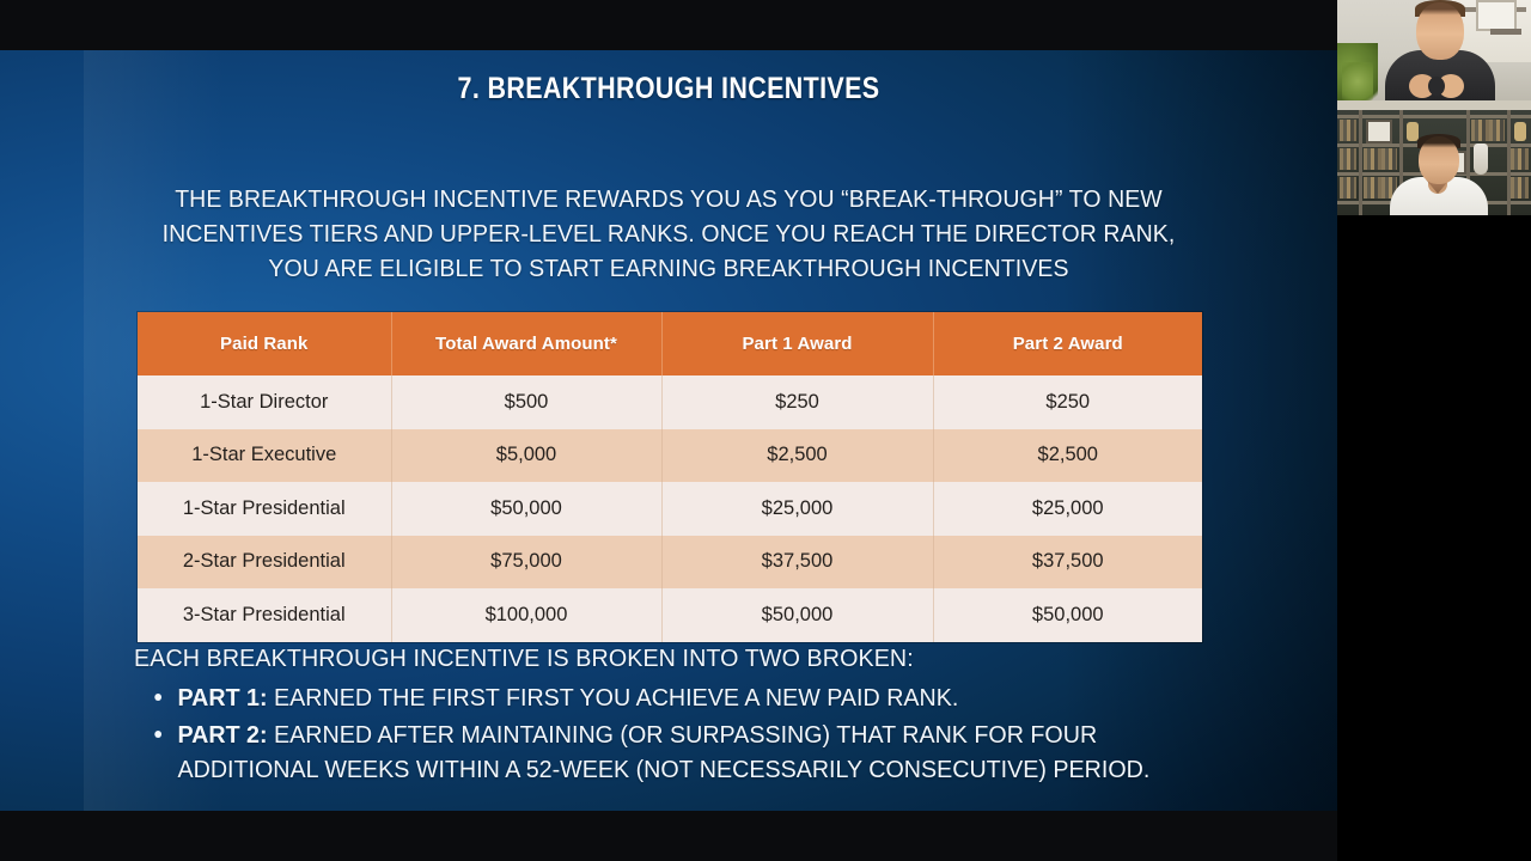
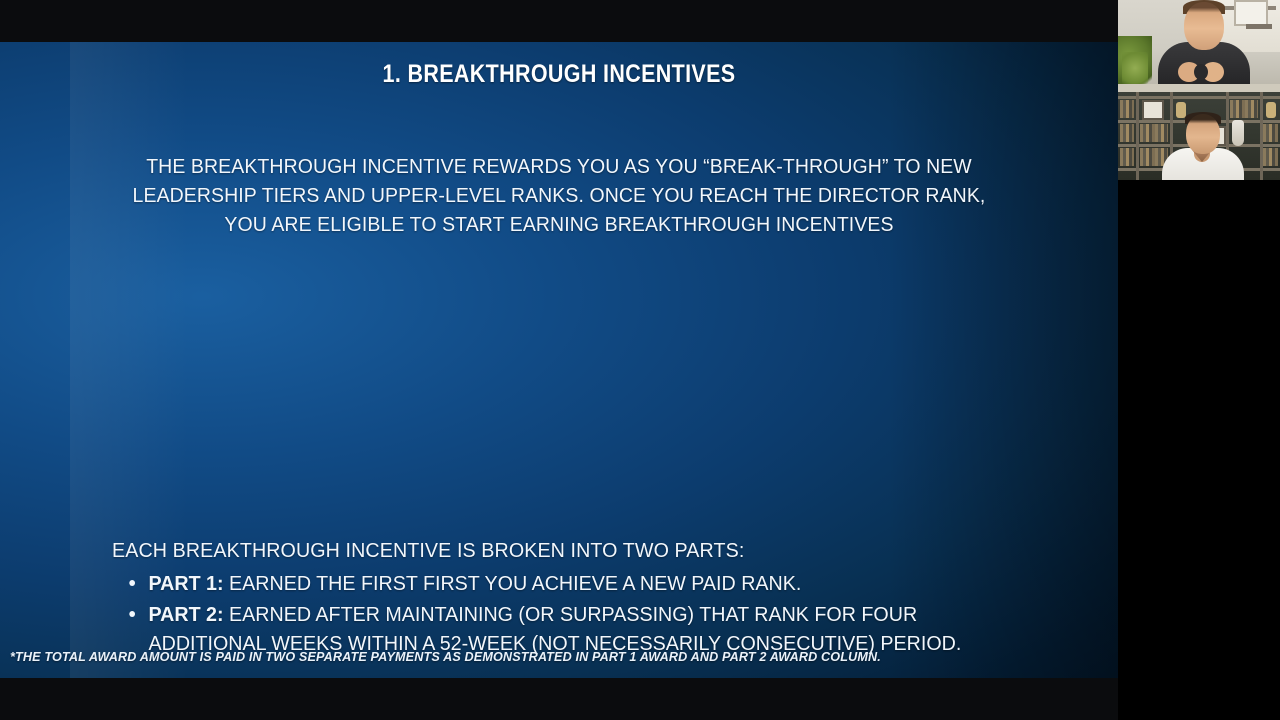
- 7. BREAKTHROUGH INCENTIVES
+ 1. BREAKTHROUGH INCENTIVES
- THE BREAKTHROUGH INCENTIVE REWARDS YOU AS YOU “BREAK-THROUGH” TO NEW INCENTIVES TIERS AND UPPER-LEVEL RANKS. ONCE YOU REACH THE DIRECTOR RANK, YOU ARE ELIGIBLE TO START EARNING BREAKTHROUGH INCENTIVES
+ THE BREAKTHROUGH INCENTIVE REWARDS YOU AS YOU “BREAK-THROUGH” TO NEW LEADERSHIP TIERS AND UPPER-LEVEL RANKS. ONCE YOU REACH THE DIRECTOR RANK, YOU ARE ELIGIBLE TO START EARNING BREAKTHROUGH INCENTIVES
- Paid Rank	Total Award Amount*	Part 1 Award	Part 2 Award
- 1-Star Director	$500	$250	$250
- 1-Star Executive	$5,000	$2,500	$2,500
- 1-Star Presidential	$50,000	$25,000	$25,000
- 2-Star Presidential	$75,000	$37,500	$37,500
- 3-Star Presidential	$100,000	$50,000	$50,000
- EACH BREAKTHROUGH INCENTIVE IS BROKEN INTO TWO BROKEN:
+ EACH BREAKTHROUGH INCENTIVE IS BROKEN INTO TWO PARTS:
  PART 1: EARNED THE FIRST FIRST YOU ACHIEVE A NEW PAID RANK.
  PART 2: EARNED AFTER MAINTAINING (OR SURPASSING) THAT RANK FOR FOUR ADDITIONAL WEEKS WITHIN A 52-WEEK (NOT NECESSARILY CONSECUTIVE) PERIOD.
+ *THE TOTAL AWARD AMOUNT IS PAID IN TWO SEPARATE PAYMENTS AS DEMONSTRATED IN PART 1 AWARD AND PART 2 AWARD COLUMN.
